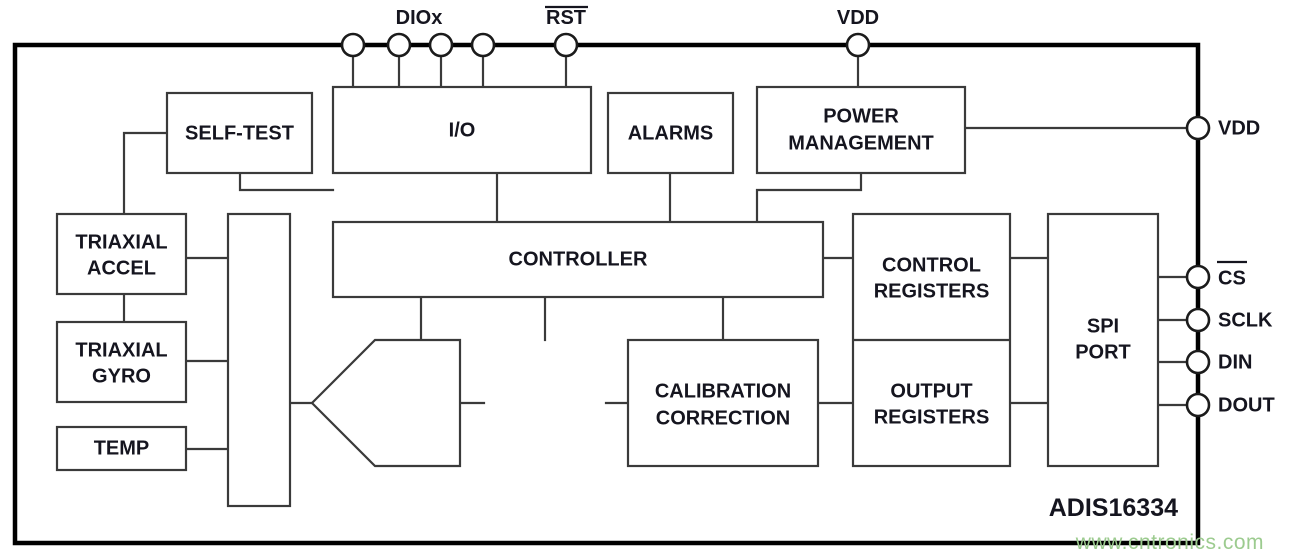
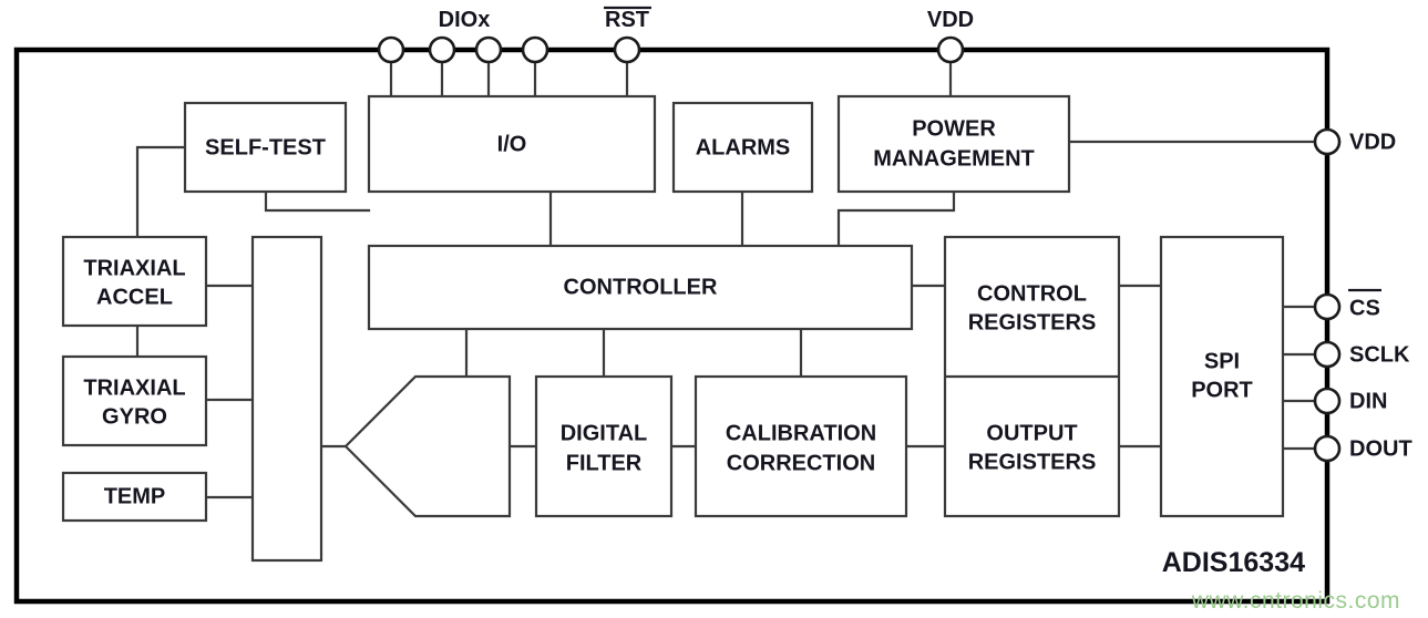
  DIOx
  RST
  VDD
  VDD
  CS
  SCLK
  DIN
  DOUT
  SELF-TEST
  I/O
  ALARMS
  POWER
  MANAGEMENT
  TRIAXIAL
  ACCEL
  TRIAXIAL
  GYRO
  TEMP
  CONTROLLER
+ DIGITAL
+ FILTER
  CALIBRATION
  CORRECTION
  CONTROL
  REGISTERS
  OUTPUT
  REGISTERS
  SPI
  PORT
  ADIS16334
  www.cntronics.com
